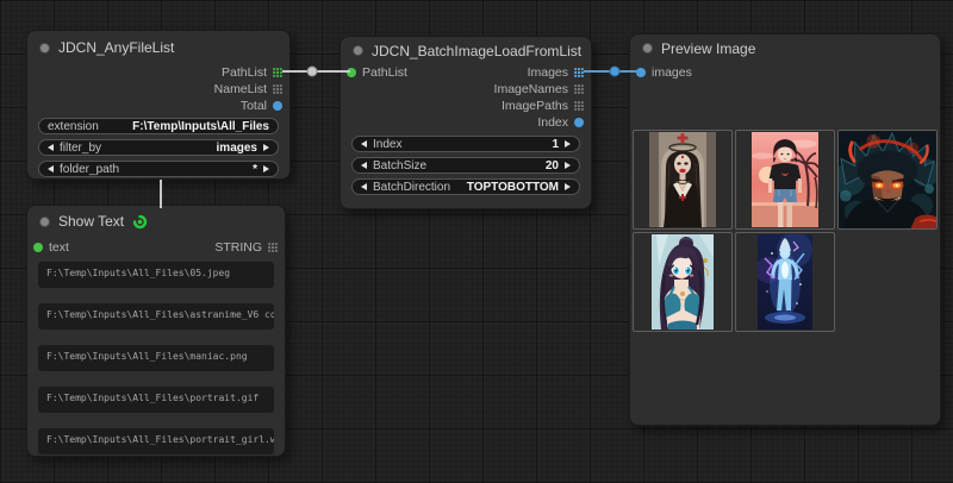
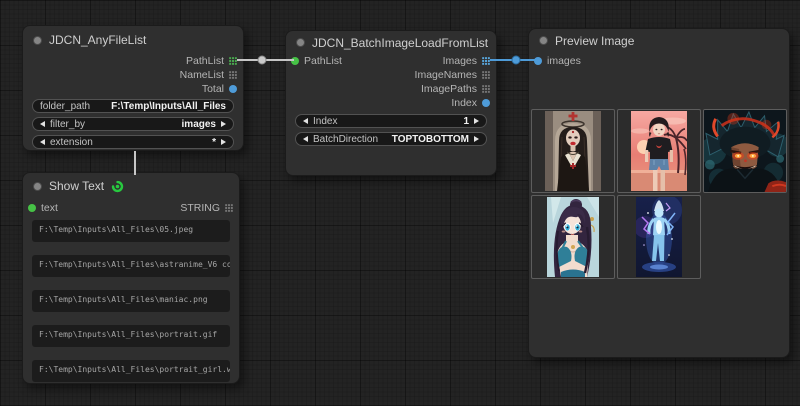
  JDCN_AnyFileList
  PathList
  NameList
  Total
- extension
+ folder_path
  F:\Temp\Inputs\All_Files
  filter_by
  images
- folder_path
+ extension
  *
  JDCN_BatchImageLoadFromList
  PathList
  Images
  ImageNames
  ImagePaths
  Index
  Index
  1
- BatchSize
- 20
  BatchDirection
  TOPTOBOTTOM
  Preview Image
  images
  Show Text
  text
  STRING
  F:\Temp\Inputs\All_Files\05.jpeg
  F:\Temp\Inputs\All_Files\astranime_V6 co
  F:\Temp\Inputs\All_Files\maniac.png
  F:\Temp\Inputs\All_Files\portrait.gif
  F:\Temp\Inputs\All_Files\portrait_girl.w
